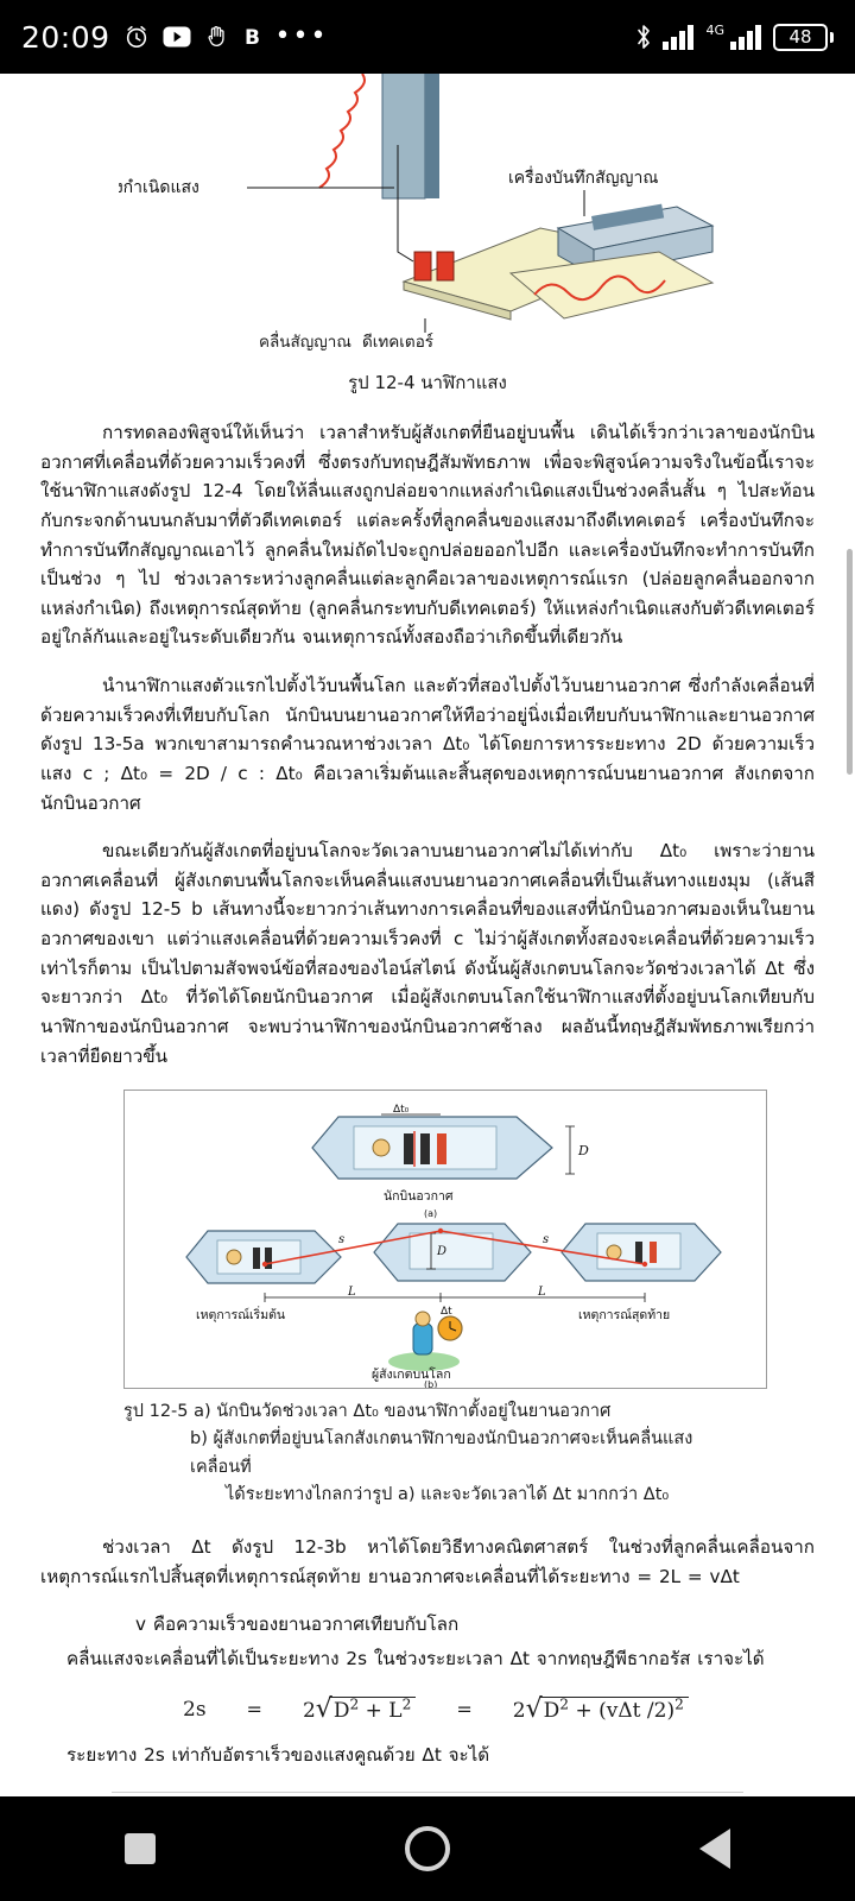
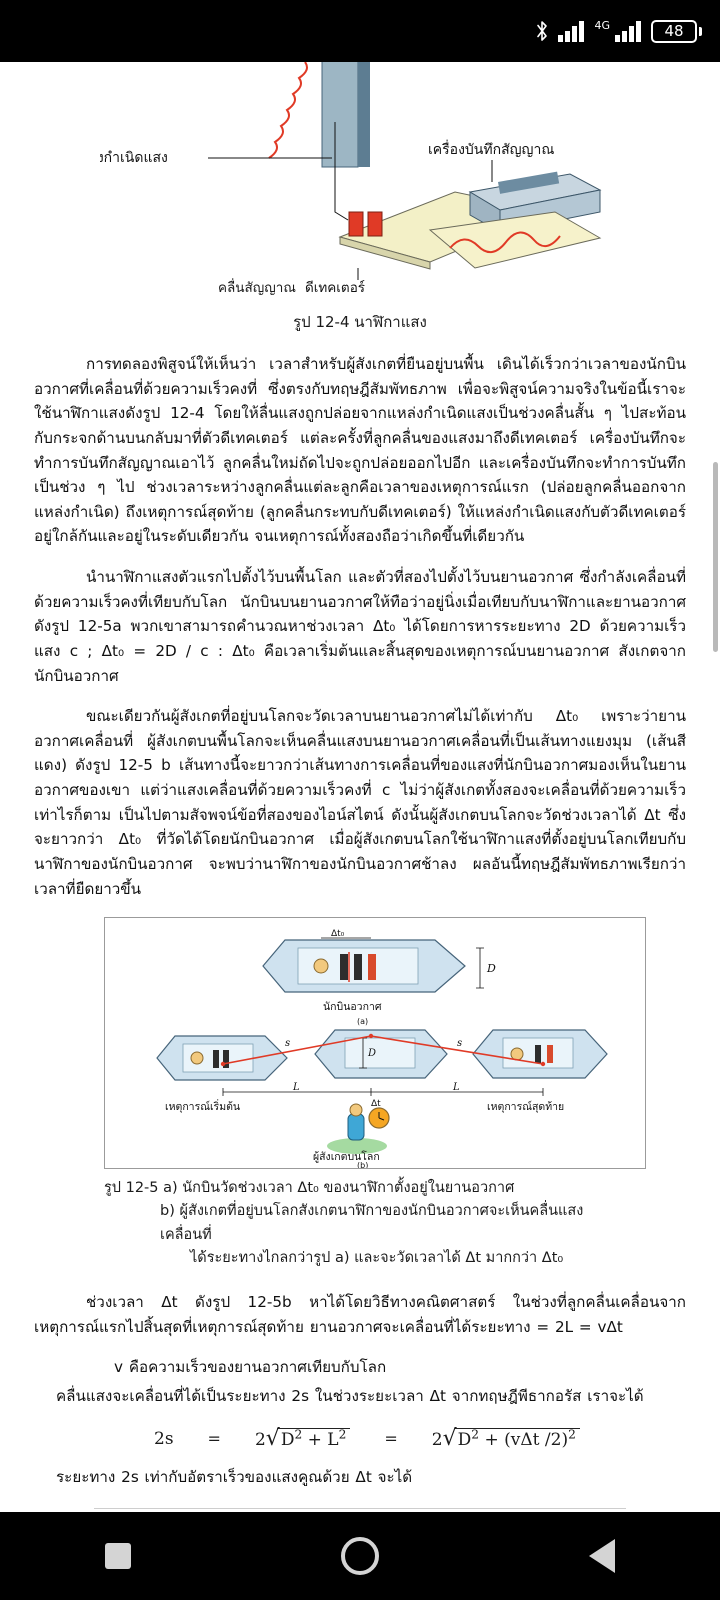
- 20:09
- B
- •••
  4G
  48
  งกำเนิดแสง
  ดีเทคเตอร์
  เครื่องบันทึกสัญญาณ
  คลื่นสัญญาณ
  รูป 12-4 นาฬิกาแสง
  การทดลองพิสูจน์ให้เห็นว่า เวลาสำหรับผู้สังเกตที่ยืนอยู่บนพื้น เดินได้เร็วกว่าเวลาของนักบินอวกาศที่เคลื่อนที่ด้วยความเร็วคงที่ ซึ่งตรงกับทฤษฎีสัมพัทธภาพ เพื่อจะพิสูจน์ความจริงในข้อนี้เราจะใช้นาฬิกาแสงดังรูป 12-4 โดยให้ลื่นแสงถูกปล่อยจากแหล่งกำเนิดแสงเป็นช่วงคลื่นสั้น ๆ ไปสะท้อนกับกระจกด้านบนกลับมาที่ตัวดีเทคเตอร์ แต่ละครั้งที่ลูกคลื่นของแสงมาถึงดีเทคเตอร์ เครื่องบันทึกจะทำการบันทึกสัญญาณเอาไว้ ลูกคลื่นใหม่ถัดไปจะถูกปล่อยออกไปอีก และเครื่องบันทึกจะทำการบันทึกเป็นช่วง ๆ ไป ช่วงเวลาระหว่างลูกคลื่นแต่ละลูกคือเวลาของเหตุการณ์แรก (ปล่อยลูกคลื่นออกจากแหล่งกำเนิด) ถึงเหตุการณ์สุดท้าย (ลูกคลื่นกระทบกับดีเทคเตอร์) ให้แหล่งกำเนิดแสงกับตัวดีเทคเตอร์อยู่ใกล้กันและอยู่ในระดับเดียวกัน จนเหตุการณ์ทั้งสองถือว่าเกิดขึ้นที่เดียวกัน
- นำนาฬิกาแสงตัวแรกไปตั้งไว้บนพื้นโลก และตัวที่สองไปตั้งไว้บนยานอวกาศ ซึ่งกำลังเคลื่อนที่ด้วยความเร็วคงที่เทียบกับโลก นักบินบนยานอวกาศให้ทือว่าอยู่นิ่งเมื่อเทียบกับนาฬิกาและยานอวกาศ ดังรูป 13-5a พวกเขาสามารถคำนวณหาช่วงเวลา Δt₀ ได้โดยการหารระยะทาง 2D ด้วยความเร็วแสง c ; Δt₀ = 2D / c : Δt₀ คือเวลาเริ่มต้นและสิ้นสุดของเหตุการณ์บนยานอวกาศ สังเกตจากนักบินอวกาศ
+ นำนาฬิกาแสงตัวแรกไปตั้งไว้บนพื้นโลก และตัวที่สองไปตั้งไว้บนยานอวกาศ ซึ่งกำลังเคลื่อนที่ด้วยความเร็วคงที่เทียบกับโลก นักบินบนยานอวกาศให้ทือว่าอยู่นิ่งเมื่อเทียบกับนาฬิกาและยานอวกาศ ดังรูป 12-5a พวกเขาสามารถคำนวณหาช่วงเวลา Δt₀ ได้โดยการหารระยะทาง 2D ด้วยความเร็วแสง c ; Δt₀ = 2D / c : Δt₀ คือเวลาเริ่มต้นและสิ้นสุดของเหตุการณ์บนยานอวกาศ สังเกตจากนักบินอวกาศ
  ขณะเดียวกันผู้สังเกตที่อยู่บนโลกจะวัดเวลาบนยานอวกาศไม่ได้เท่ากับ Δt₀ เพราะว่ายานอวกาศเคลื่อนที่ ผู้สังเกตบนพื้นโลกจะเห็นคลื่นแสงบนยานอวกาศเคลื่อนที่เป็นเส้นทางแยงมุม (เส้นสีแดง) ดังรูป 12-5 b เส้นทางนี้จะยาวกว่าเส้นทางการเคลื่อนที่ของแสงที่นักบินอวกาศมองเห็นในยานอวกาศของเขา แต่ว่าแสงเคลื่อนที่ด้วยความเร็วคงที่ c ไม่ว่าผู้สังเกตทั้งสองจะเคลื่อนที่ด้วยความเร็วเท่าไรก็ตาม เป็นไปตามสัจพจน์ข้อที่สองของไอน์สไตน์ ดังนั้นผู้สังเกตบนโลกจะวัดช่วงเวลาได้ Δt ซึ่งจะยาวกว่า Δt₀ ที่วัดได้โดยนักบินอวกาศ เมื่อผู้สังเกตบนโลกใช้นาฬิกาแสงที่ตั้งอยู่บนโลกเทียบกับนาฬิกาของนักบินอวกาศ จะพบว่านาฬิกาของนักบินอวกาศช้าลง ผลอันนี้ทฤษฎีสัมพัทธภาพเรียกว่า เวลาที่ยืดยาวขึ้น
  Δt₀
  D
  นักบินอวกาศ
  (a)
  D
  s
  s
  L
  L
  เหตุการณ์เริ่มต้น
  เหตุการณ์สุดท้าย
  Δt
  ผู้สังเกตบนโลก
  (b)
  รูป 12-5 a) นักบินวัดช่วงเวลา Δt₀ ของนาฬิกาตั้งอยู่ในยานอวกาศ
  b) ผู้สังเกตที่อยู่บนโลกสังเกตนาฬิกาของนักบินอวกาศจะเห็นคลื่นแสงเคลื่อนที่
  ได้ระยะทางไกลกว่ารูป a) และจะวัดเวลาได้ Δt มากกว่า Δt₀
- ช่วงเวลา Δt ดังรูป 12-3b หาได้โดยวิธีทางคณิตศาสตร์ ในช่วงที่ลูกคลื่นเคลื่อนจากเหตุการณ์แรกไปสิ้นสุดที่เหตุการณ์สุดท้าย ยานอวกาศจะเคลื่อนที่ได้ระยะทาง = 2L = vΔt
+ ช่วงเวลา Δt ดังรูป 12-5b หาได้โดยวิธีทางคณิตศาสตร์ ในช่วงที่ลูกคลื่นเคลื่อนจากเหตุการณ์แรกไปสิ้นสุดที่เหตุการณ์สุดท้าย ยานอวกาศจะเคลื่อนที่ได้ระยะทาง = 2L = vΔt
  v คือความเร็วของยานอวกาศเทียบกับโลก
  คลื่นแสงจะเคลื่อนที่ได้เป็นระยะทาง 2s ในช่วงระยะเวลา Δt จากทฤษฎีพีธากอรัส เราจะได้
  2s
  =
  2√D2 + L2
  =
  2√D2 + (vΔt /2)2
  ระยะทาง 2s เท่ากับอัตราเร็วของแสงคูณด้วย Δt จะได้
